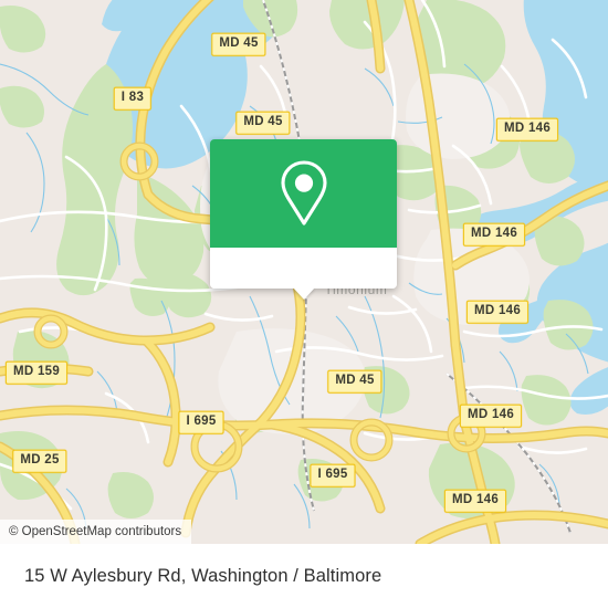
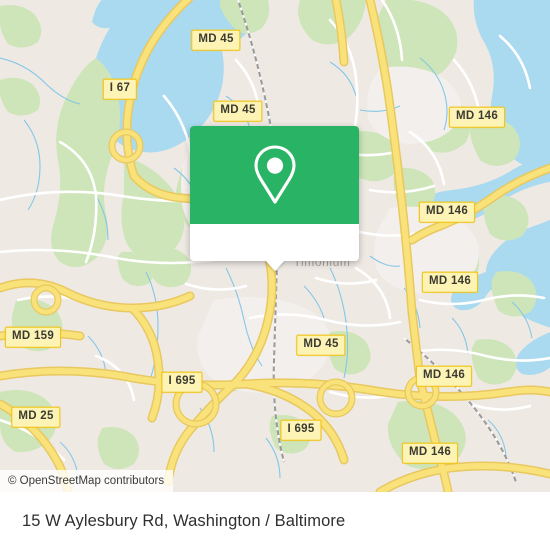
  MD 45
- I 83
+ I 67
  MD 45
  MD 146
  MD 146
  MD 146
  MD 159
  MD 45
  I 695
  MD 146
  MD 25
  I 695
  MD 146
  Timonium
  © OpenStreetMap contributors
  15 W Aylesbury Rd, Washington / Baltimore
